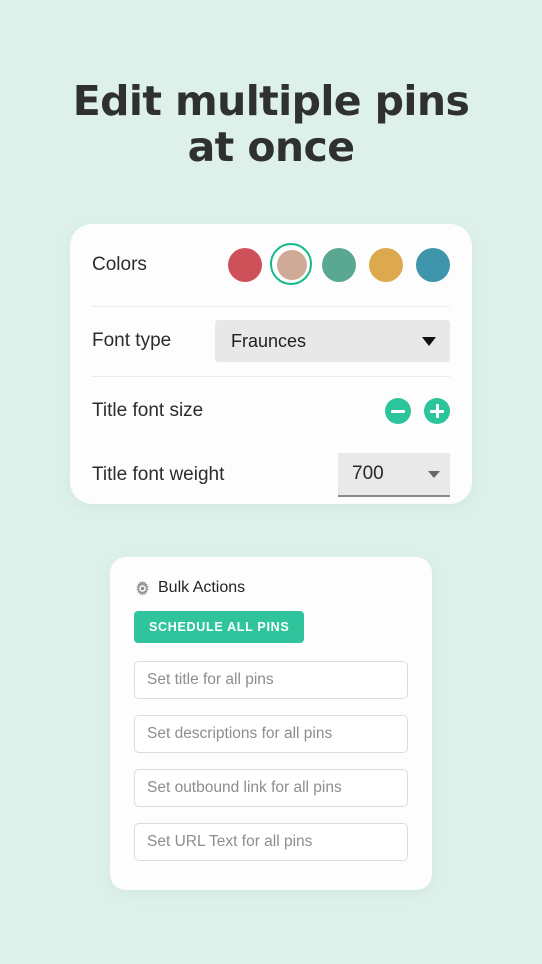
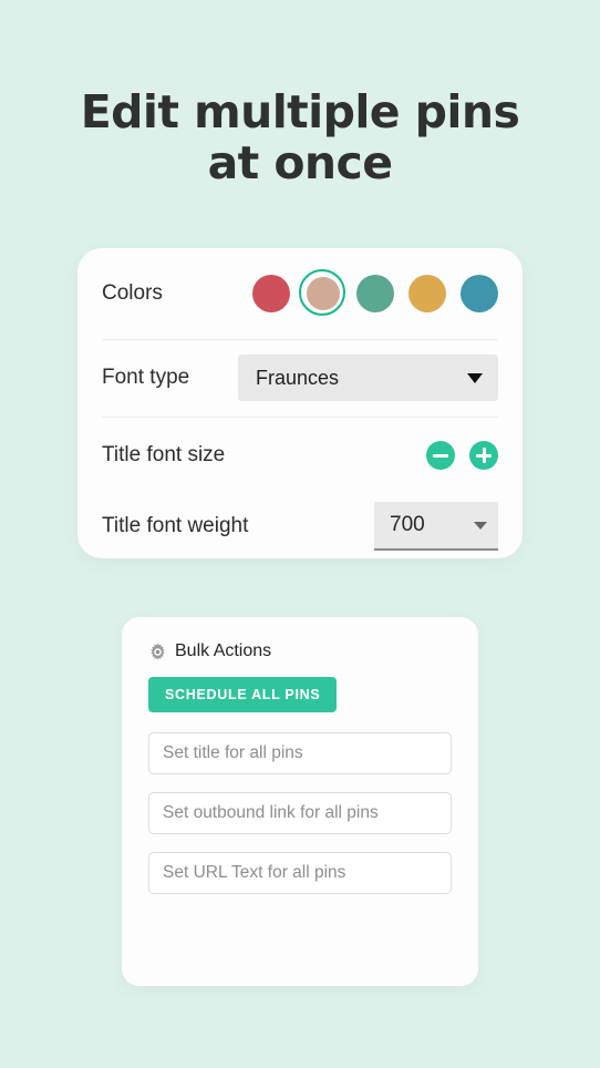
  Edit multiple pins
  at once
  Colors
  Font type
  Fraunces
  Title font size
  Title font weight
  700
  Bulk Actions
  SCHEDULE ALL PINS
  Set title for all pins
- Set descriptions for all pins
  Set outbound link for all pins
  Set URL Text for all pins
